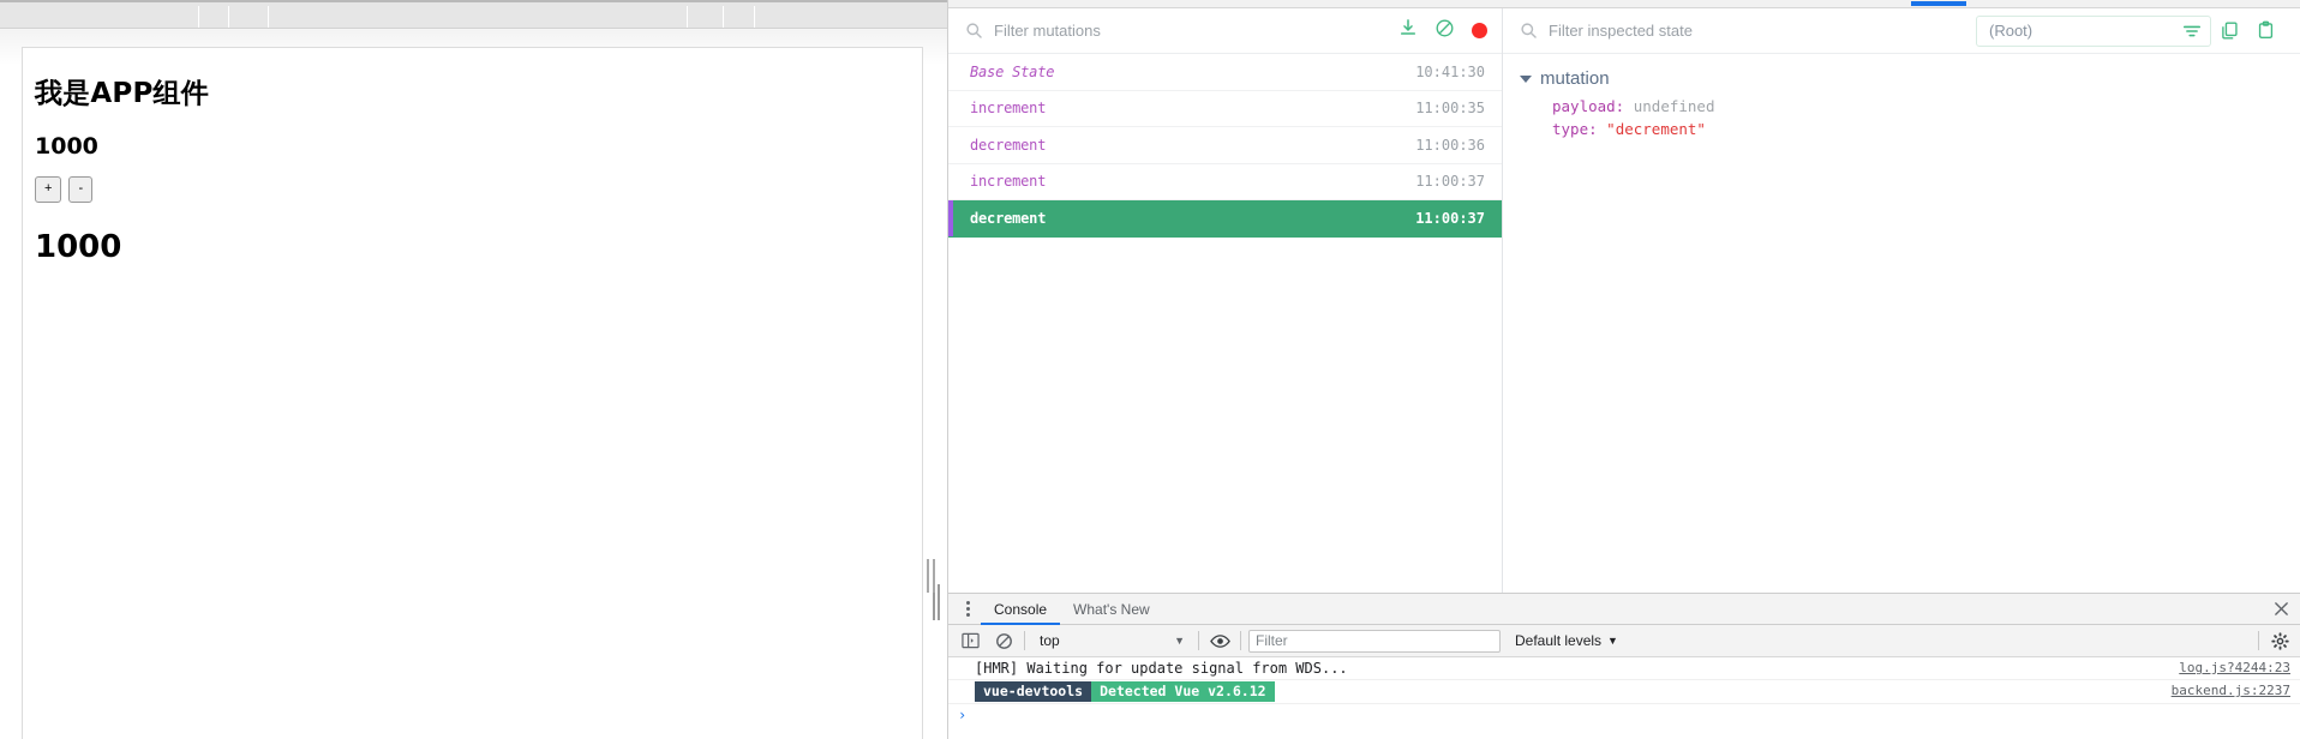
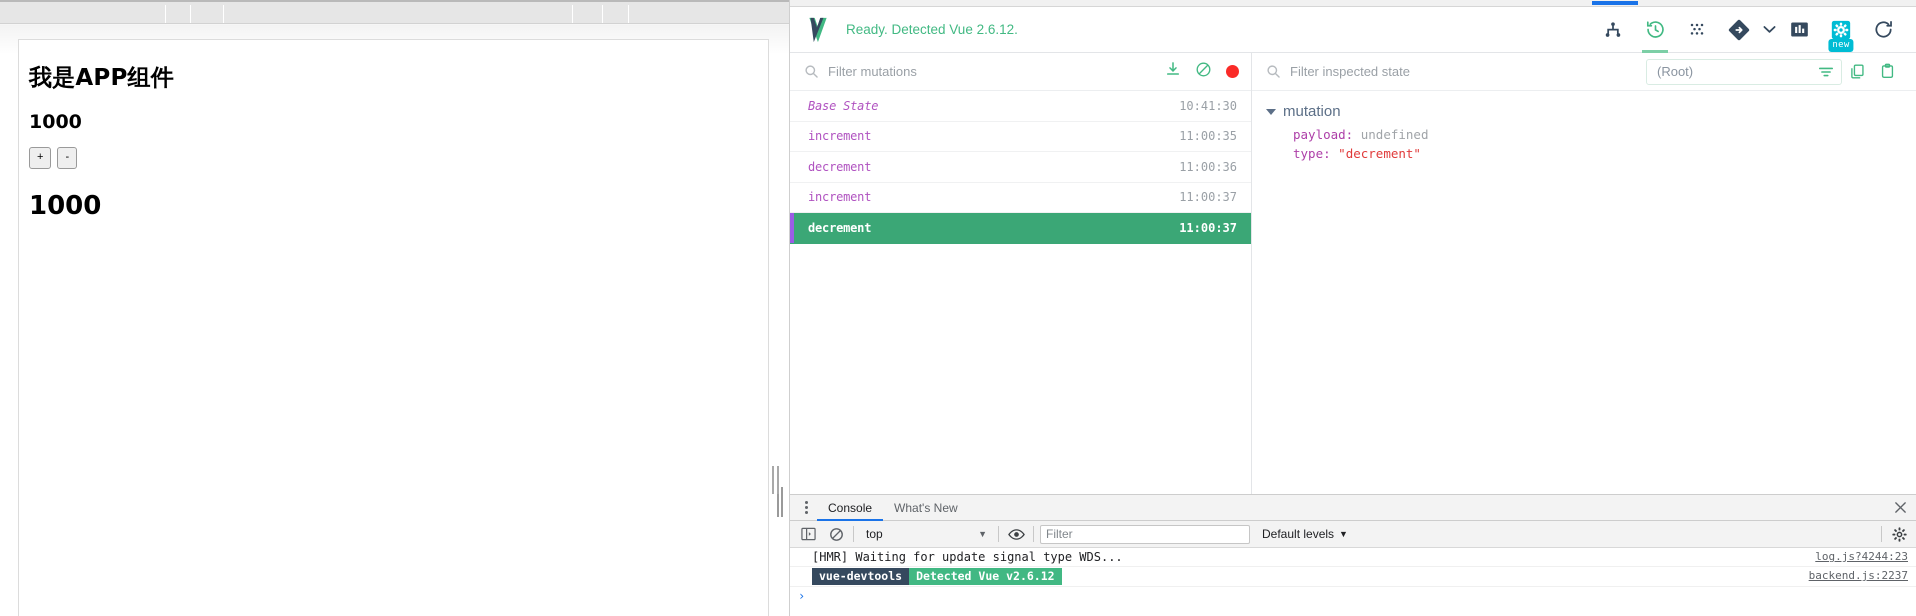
  我是APP组件
  1000
  +
  -
  1000
+ Ready. Detected Vue 2.6.12.
+ new
  Filter mutations
  Base State
  10:41:30
  increment
  11:00:35
  decrement
  11:00:36
  increment
  11:00:37
  decrement
  11:00:37
  Filter inspected state
  (Root)
  mutation
  payload: undefined
  type: "decrement"
  Console
  What's New
  top
  ▼
  Filter
  Default levels
  ▼
- [HMR] Waiting for update signal from WDS...
+ [HMR] Waiting for update signal type WDS...
  log.js?4244:23
  vue-devtools
  Detected Vue v2.6.12
  backend.js:2237
  ›
